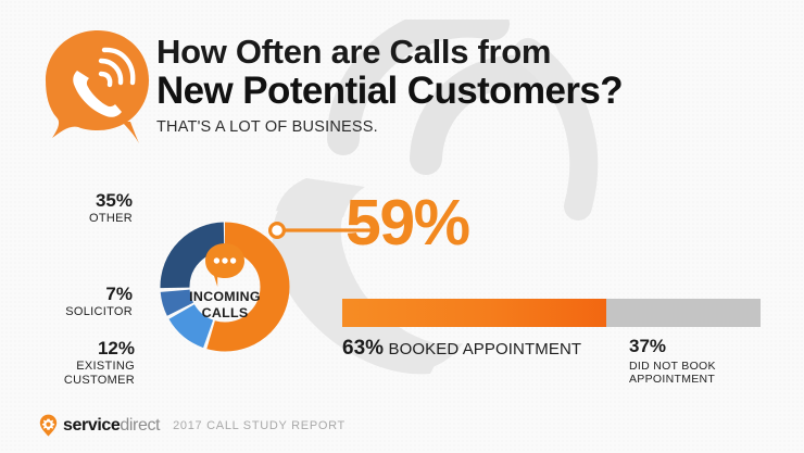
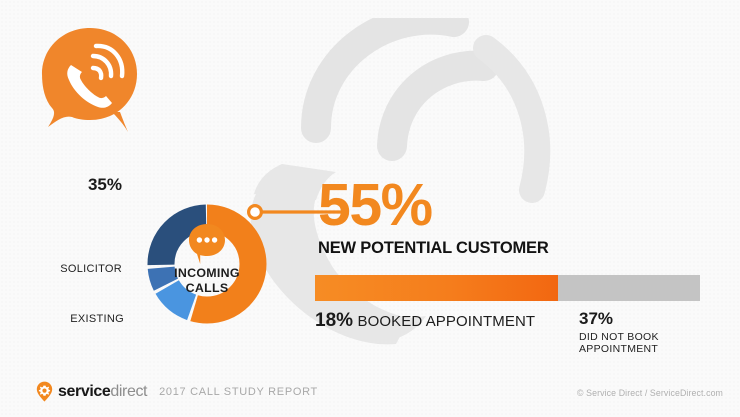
- How Often are Calls from
- New Potential Customers?
- THAT'S A LOT OF BUSINESS.
  INCOMING
  CALLS
  35%
- OTHER
- 7%
  SOLICITOR
- 12%
  EXISTING
- CUSTOMER
- 59%
+ 55%
+ NEW POTENTIAL CUSTOMER
- 63% BOOKED APPOINTMENT
+ 18% BOOKED APPOINTMENT
  37%
  DID NOT BOOK
  APPOINTMENT
  service
  direct
  2017 CALL STUDY REPORT
+ © Service Direct / ServiceDirect.com
